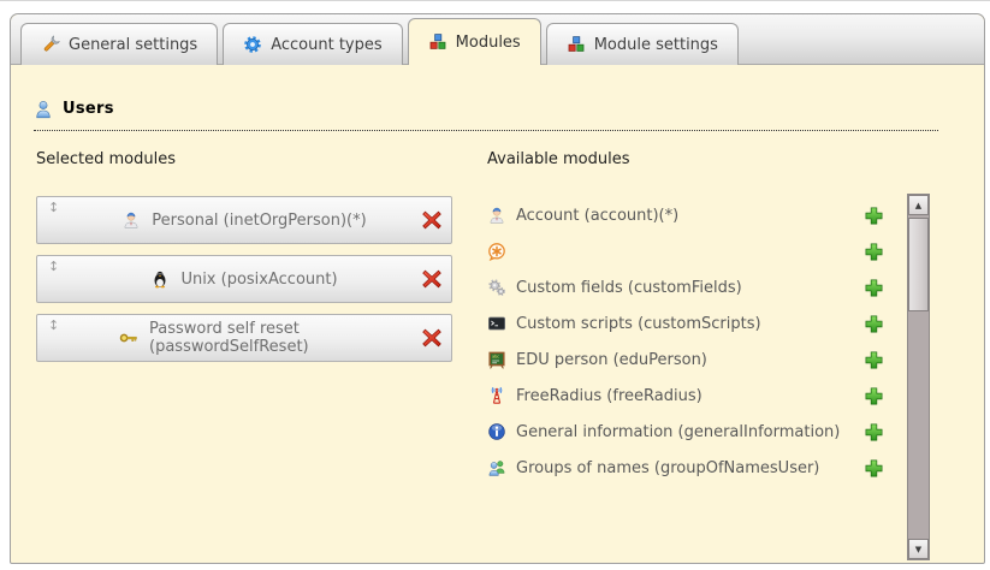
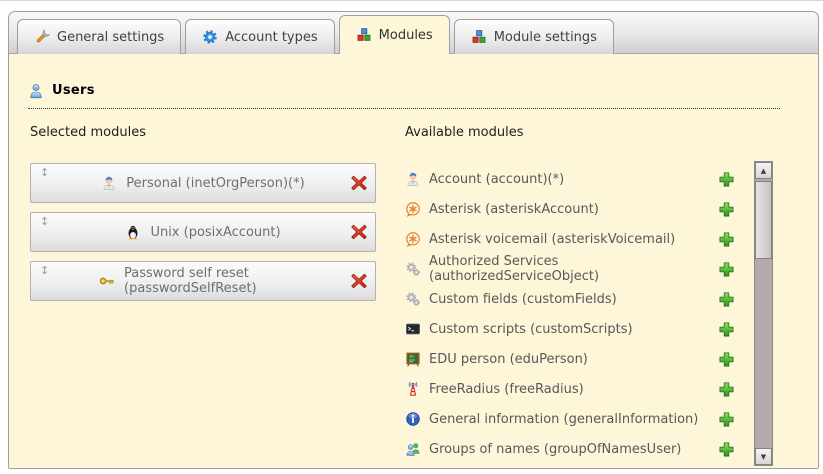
  General settings
  Account types
  Modules
  Module settings
  Users
  Selected modules
  ↕
  Personal (inetOrgPerson)(*)
  ↕
  Unix (posixAccount)
  ↕
  Password self reset (passwordSelfReset)
  Available modules
  Account (account)(*)
+ Asterisk (asteriskAccount)
+ Asterisk voicemail (asteriskVoicemail)
+ Authorized Services (authorizedServiceObject)
  Custom fields (customFields)
  Custom scripts (customScripts)
  EDU person (eduPerson)
  FreeRadius (freeRadius)
  General information (generalInformation)
  Groups of names (groupOfNamesUser)
  ▲
  ▼
